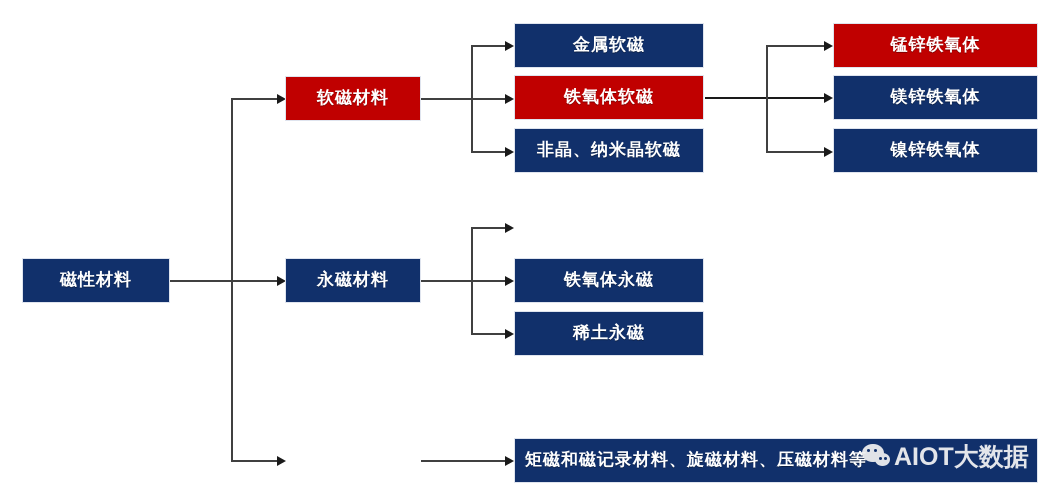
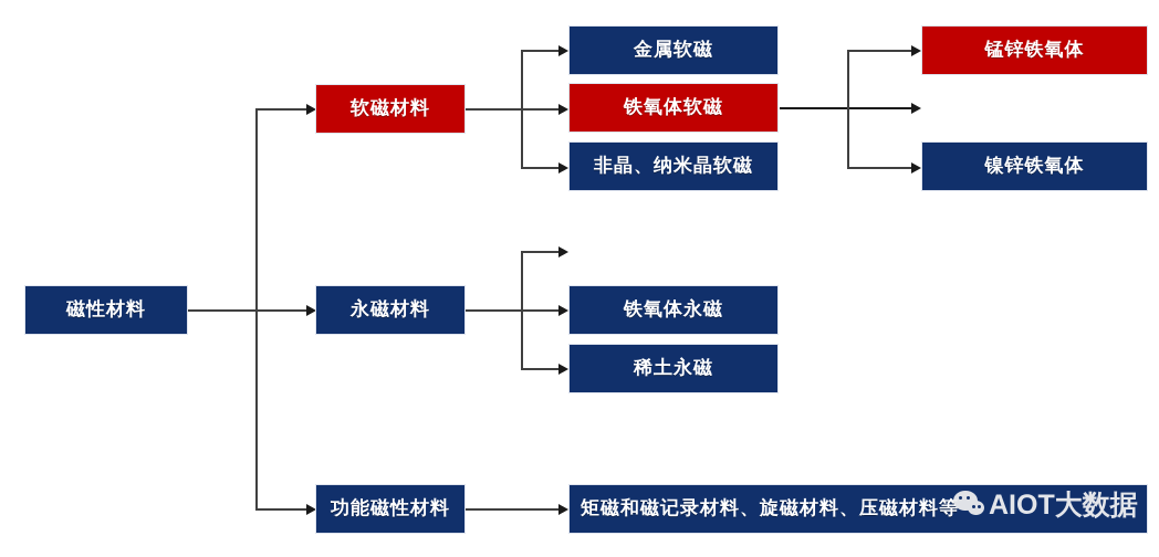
  磁性材料
  软磁材料
  永磁材料
+ 功能磁性材料
  金属软磁
  铁氧体软磁
  非晶、纳米晶软磁
  锰锌铁氧体
- 镁锌铁氧体
  镍锌铁氧体
  铁氧体永磁
  稀土永磁
  矩磁和磁记录材料、旋磁材料、压磁材料等
  AIOT大数据
